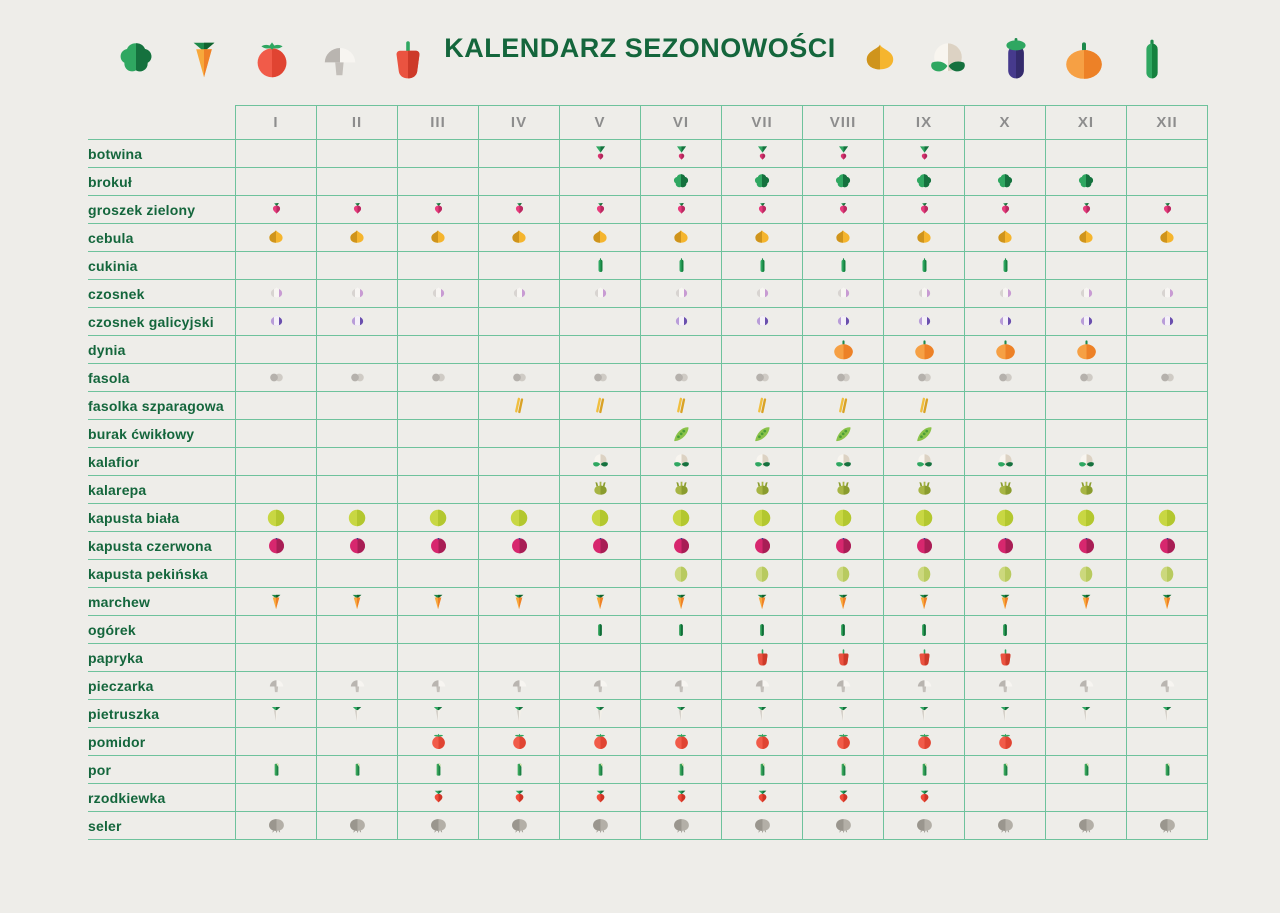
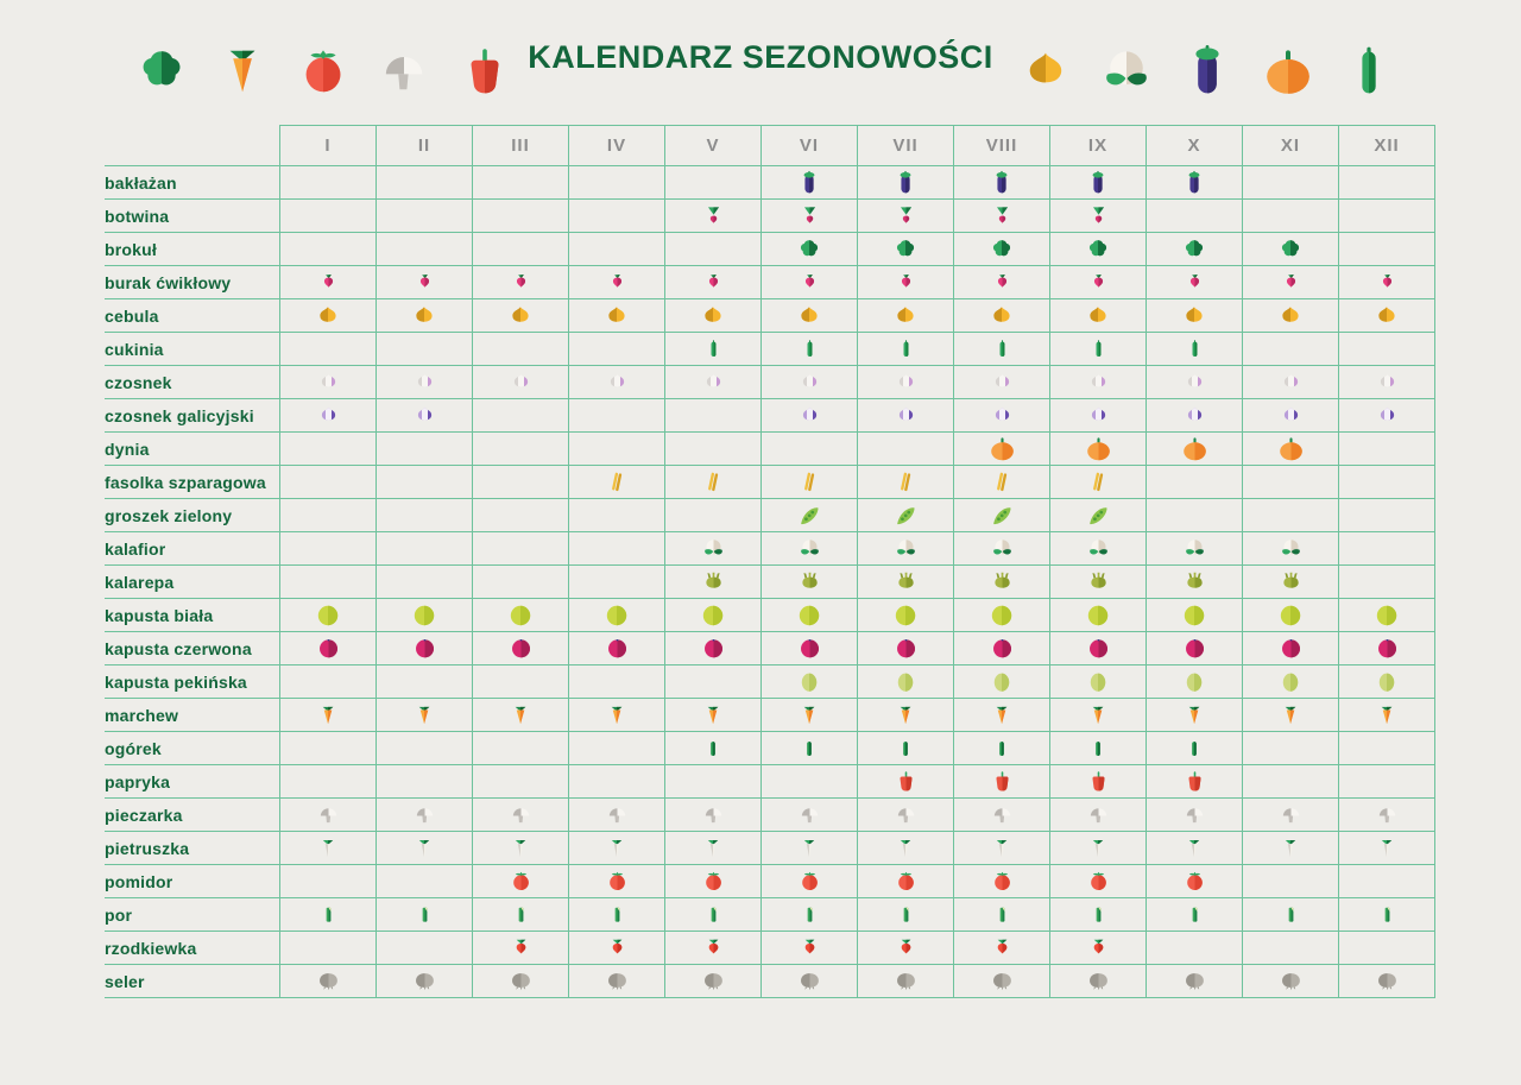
  KALENDARZ SEZONOWOŚCI
  	I	II	III	IV	V	VI	VII	VIII	IX	X	XI	XII
+ bakłażan
  botwina
  brokuł
- groszek zielony
+ burak ćwikłowy
  cebula
  cukinia
  czosnek
  czosnek galicyjski
  dynia
- fasola
  fasolka szparagowa
- burak ćwikłowy
+ groszek zielony
  kalafior
  kalarepa
  kapusta biała
  kapusta czerwona
  kapusta pekińska
  marchew
  ogórek
  papryka
  pieczarka
  pietruszka
  pomidor
  por
  rzodkiewka
  seler
